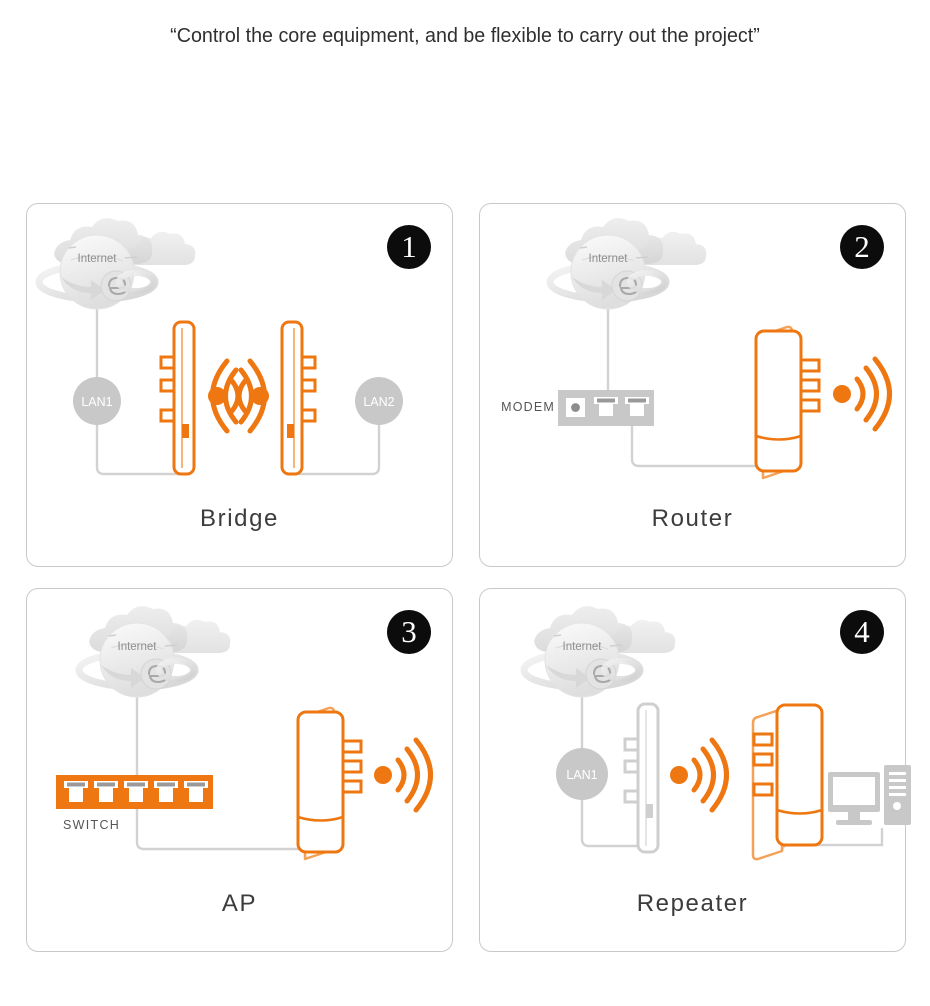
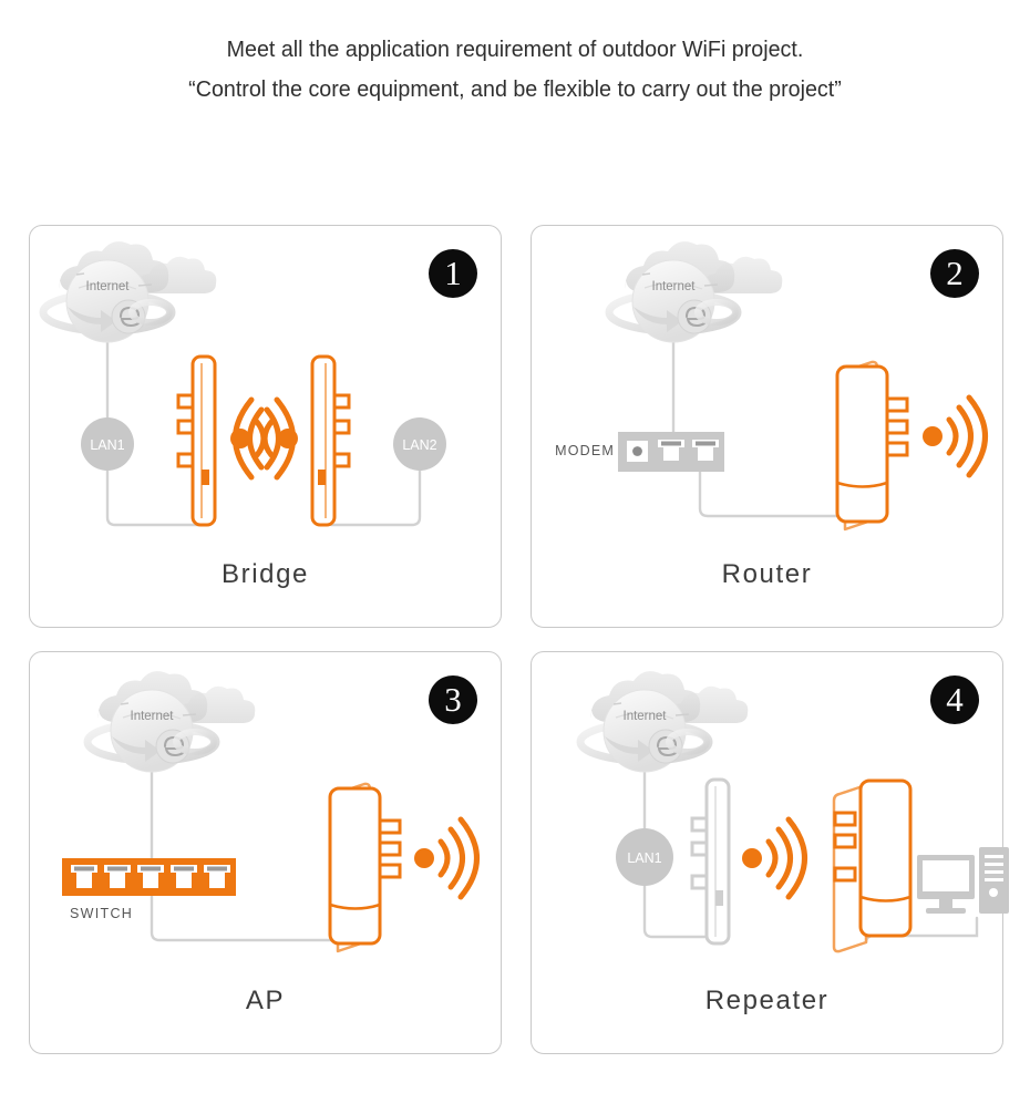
+ Meet all the application requirement of outdoor WiFi project.
  “Control the core equipment, and be flexible to carry out the project”
  1
  Internet
  LAN1
  LAN2
  Bridge
  2
  Internet
  MODEM
  Router
  3
  Internet
  SWITCH
  AP
  4
  Internet
  LAN1
  Repeater
